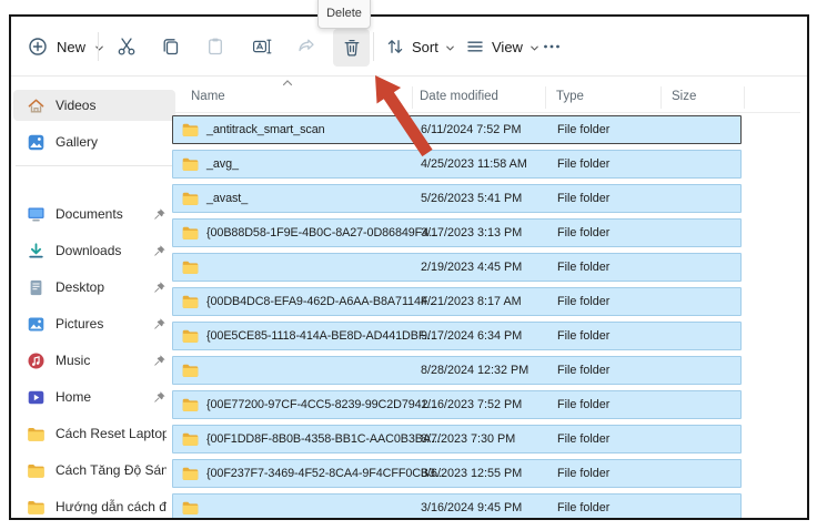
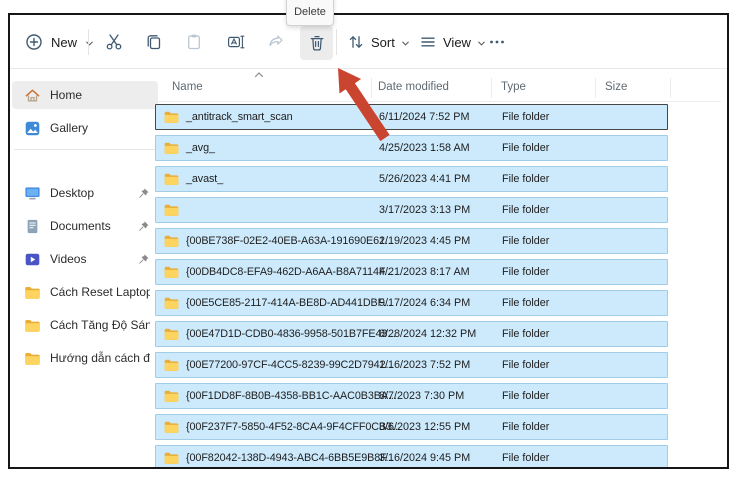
  New
  Sort
  View
- Videos
+ Home
  Gallery
- Documents
+ Desktop
- Downloads
- Desktop
+ Documents
- Pictures
- Music
- Home
+ Videos
  Cách Reset Laptop
  Cách Tăng Độ Sán
  Hướng dẫn cách đ
  Name
  Date modified
  Type
  Size
  _antitrack_smart_scan
  6/11/2024 7:52 PM
  File folder
  _avg_
- 4/25/2023 11:58 AM
+ 4/25/2023 1:58 AM
  File folder
  _avast_
- 5/26/2023 5:41 PM
+ 5/26/2023 4:41 PM
  File folder
- {00B88D58-1F9E-4B0C-8A27-0D86849F4...
  3/17/2023 3:13 PM
  File folder
+ {00BE738F-02E2-40EB-A63A-191690E61...
  2/19/2023 4:45 PM
  File folder
  {00DB4DC8-EFA9-462D-A6AA-B8A7114F...
  4/21/2023 8:17 AM
  File folder
- {00E5CE85-1118-414A-BE8D-AD441DBF...
+ {00E5CE85-2117-414A-BE8D-AD441DBF...
  9/17/2024 6:34 PM
  File folder
+ {00E47D1D-CDB0-4836-9958-501B7FE43...
  8/28/2024 12:32 PM
  File folder
  {00E77200-97CF-4CC5-8239-99C2D7942...
  1/16/2023 7:52 PM
  File folder
  {00F1DD8F-8B0B-4358-BB1C-AAC0B3BA...
  8/7/2023 7:30 PM
  File folder
- {00F237F7-3469-4F52-8CA4-9F4CFF0CB3...
+ {00F237F7-5850-4F52-8CA4-9F4CFF0CB3...
  3/6/2023 12:55 PM
  File folder
+ {00F82042-138D-4943-ABC4-6BB5E9B8F...
  3/16/2024 9:45 PM
  File folder
  Delete
